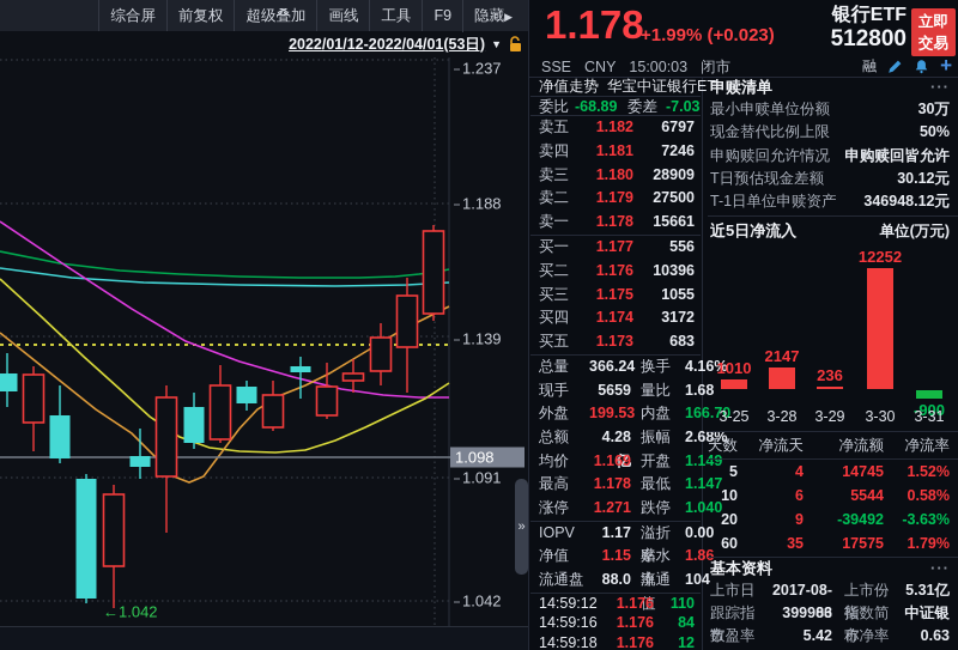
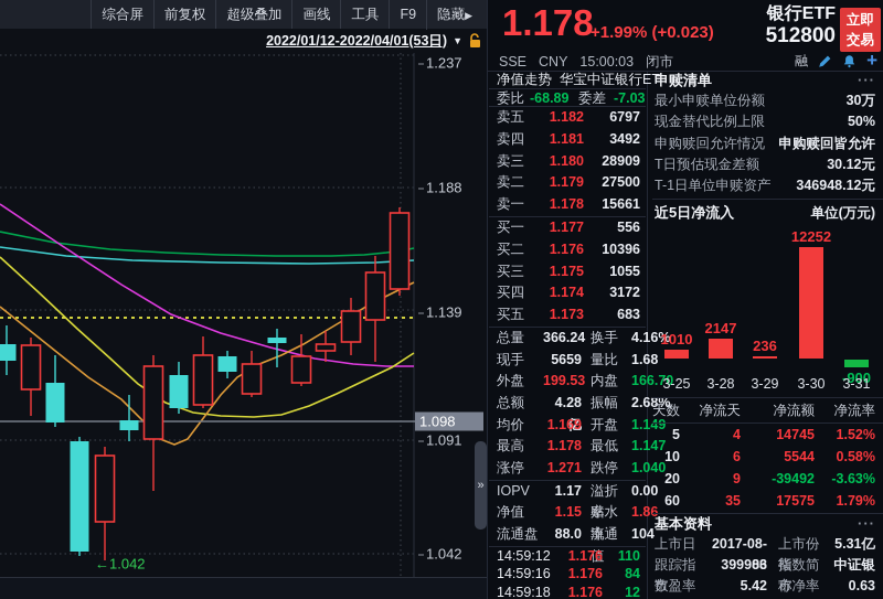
  综合屏
  前复权
  超级叠加
  画线
  工具
  F9
  隐藏▶
  2022/01/12-2022/04/01(53日)
  ▼
  1.237
  1.188
  1.139
  1.091
  1.042
  1.098
  ←1.042
  »
  1.178
  +1.99% (+0.023)
  银行ETF
  512800
  立即
  交易
  SSE
  CNY
  15:00:03
  闭市
  融
  +
  净值走势
  华宝中证银行ET
  委比
  -68.89
  委差
  -7.03
  卖五
  1.182
  6797
  卖四
  1.181
- 7246
+ 3492
  卖三
  1.180
  28909
  卖二
  1.179
  27500
  卖一
  1.178
  15661
  买一
  1.177
  556
  买二
  1.176
  10396
  买三
  1.175
  1055
  买四
  1.174
  3172
  买五
  1.173
  683
  总量
  366.24
  换手
  4.16%
  现手
  5659
  量比
  1.68
  外盘
  199.53
  内盘
  166.70
  总额
  4.28亿
  振幅
  2.68%
  均价
  1.169
  开盘
  1.149
  最高
  1.178
  最低
  1.147
  涨停
  1.271
  跌停
  1.040
  IOPV
  1.17
  溢折率
  0.00
  净值
  1.15
  贴水率
  1.86
  流通盘
  88.0
  流通值
  104
  14:59:12
  1.176
  110
  14:59:16
  1.176
  84
  14:59:18
  1.176
  12
  申赎清单
  ···
  最小申赎单位份额
  30万
  现金替代比例上限
  50%
  申购赎回允许情况
  申购赎回皆允许
  T日预估现金差额
  30.12元
  T-1日单位申赎资产
  346948.12元
  近5日净流入
  单位(万元)
  1010
  3-25
  2147
  3-28
  236
  3-29
  12252
  3-30
  -900
  3-31
  天数
  净流天
  净流额
  净流率
  5
  4
  14745
  1.52%
  10
  6
  5544
  0.58%
  20
  9
  -39492
  -3.63%
  60
  35
  17575
  1.79%
  基本资料
  ···
  上市日
  2017-08-03
  上市份额
  5.31亿
  跟踪指数
  399986
  指数简称
  中证银
  市盈率
  5.42
  市净率
  0.63
